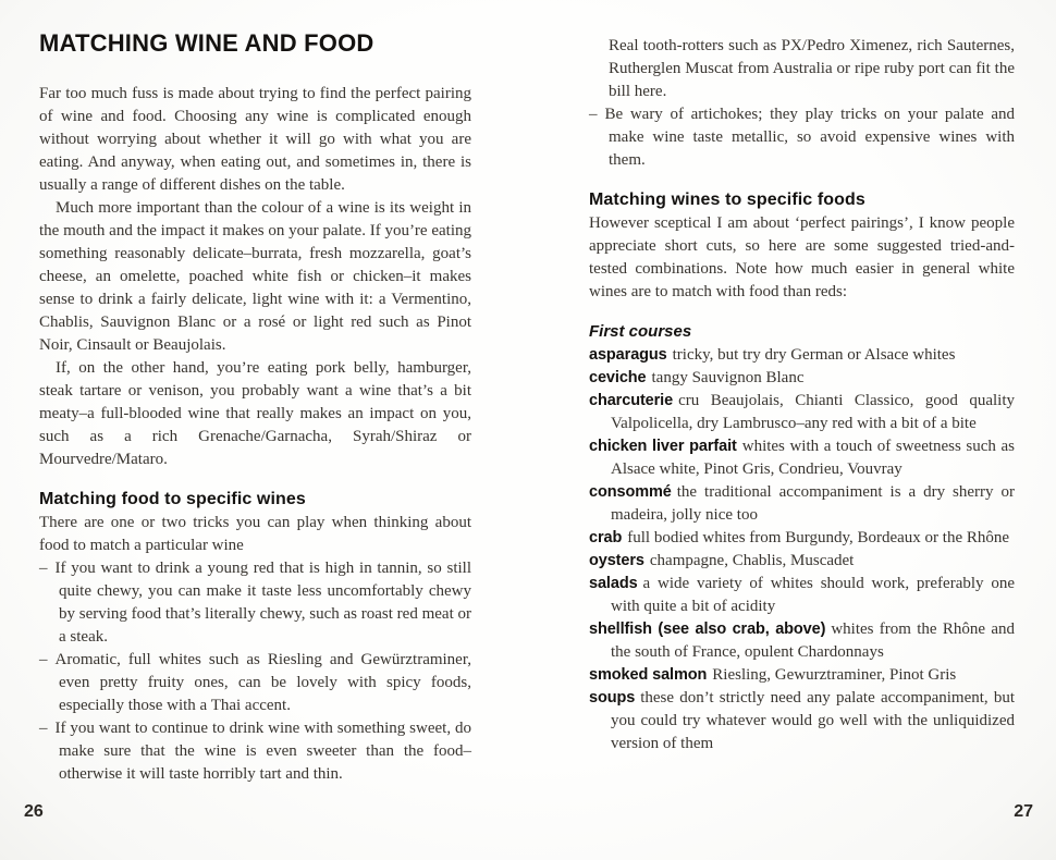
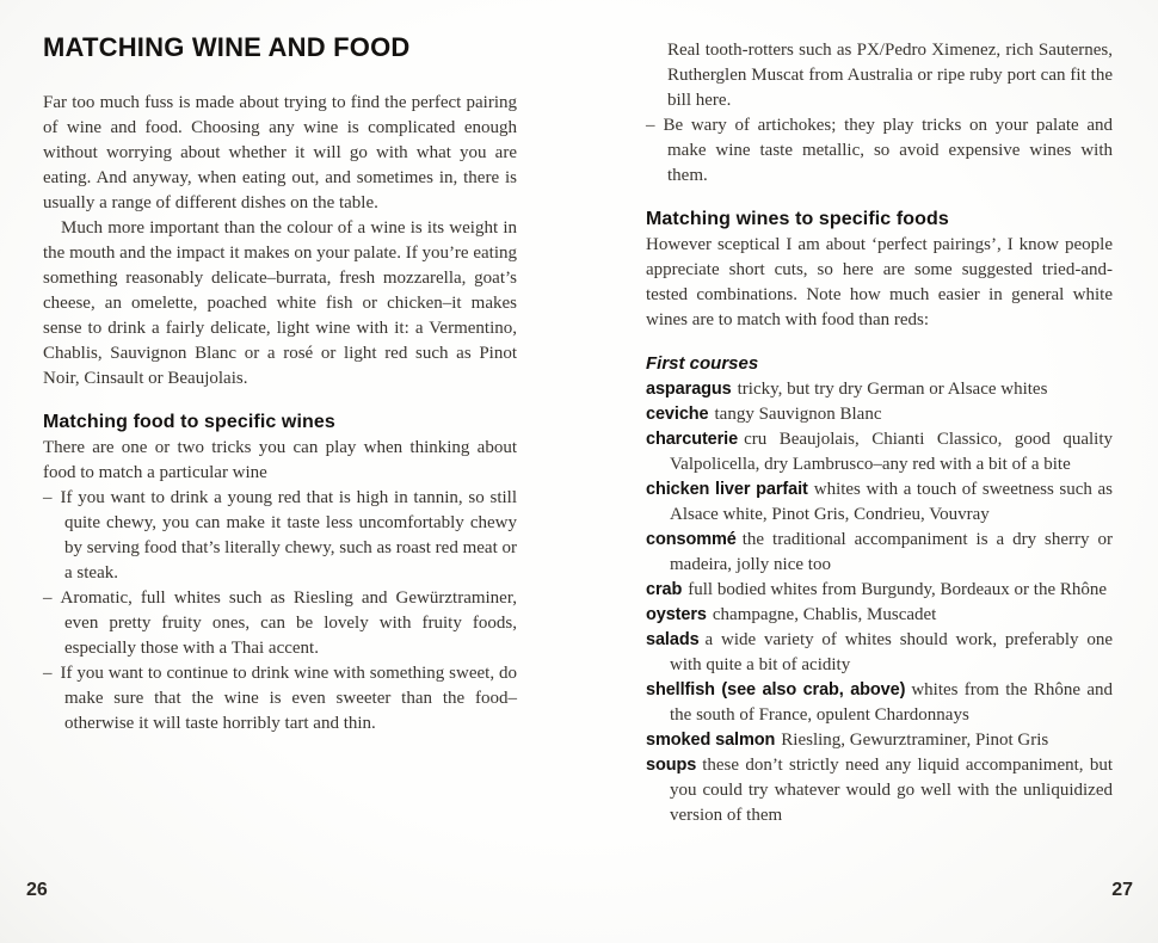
  MATCHING WINE AND FOOD
  Far too much fuss is made about trying to find the perfect pairing of wine and food. Choosing any wine is complicated enough without worrying about whether it will go with what you are eating. And anyway, when eating out, and sometimes in, there is usually a range of different dishes on the table.
  Much more important than the colour of a wine is its weight in the mouth and the impact it makes on your palate. If you’re eating something reasonably delicate–burrata, fresh mozzarella, goat’s cheese, an omelette, poached white fish or chicken–it makes sense to drink a fairly delicate, light wine with it: a Vermentino, Chablis, Sauvignon Blanc or a rosé or light red such as Pinot Noir, Cinsault or Beaujolais.
- If, on the other hand, you’re eating pork belly, hamburger, steak tartare or venison, you probably want a wine that’s a bit meaty–a full-blooded wine that really makes an impact on you, such as a rich Grenache/Garnacha, Syrah/Shiraz or Mourvedre/Mataro.
  Matching food to specific wines
  There are one or two tricks you can play when thinking about food to match a particular wine
  – If you want to drink a young red that is high in tannin, so still quite chewy, you can make it taste less uncomfortably chewy by serving food that’s literally chewy, such as roast red meat or a steak.
- – Aromatic, full whites such as Riesling and Gewürztraminer, even pretty fruity ones, can be lovely with spicy foods, especially those with a Thai accent.
+ – Aromatic, full whites such as Riesling and Gewürztraminer, even pretty fruity ones, can be lovely with fruity foods, especially those with a Thai accent.
  – If you want to continue to drink wine with something sweet, do make sure that the wine is even sweeter than the food–otherwise it will taste horribly tart and thin.
  Real tooth-rotters such as PX/Pedro Ximenez, rich Sauternes, Rutherglen Muscat from Australia or ripe ruby port can fit the bill here.
  – Be wary of artichokes; they play tricks on your palate and make wine taste metallic, so avoid expensive wines with them.
  Matching wines to specific foods
  However sceptical I am about ‘perfect pairings’, I know people appreciate short cuts, so here are some suggested tried-and-tested combinations. Note how much easier in general white wines are to match with food than reds:
  First courses
  asparagus tricky, but try dry German or Alsace whites
  ceviche tangy Sauvignon Blanc
  charcuterie cru Beaujolais, Chianti Classico, good quality Valpolicella, dry Lambrusco–any red with a bit of a bite
  chicken liver parfait whites with a touch of sweetness such as Alsace white, Pinot Gris, Condrieu, Vouvray
  consommé the traditional accompaniment is a dry sherry or madeira, jolly nice too
  crab full bodied whites from Burgundy, Bordeaux or the Rhône
  oysters champagne, Chablis, Muscadet
  salads a wide variety of whites should work, preferably one with quite a bit of acidity
  shellfish (see also crab, above) whites from the Rhône and the south of France, opulent Chardonnays
  smoked salmon Riesling, Gewurztraminer, Pinot Gris
- soups these don’t strictly need any palate accompaniment, but you could try whatever would go well with the unliquidized version of them
+ soups these don’t strictly need any liquid accompaniment, but you could try whatever would go well with the unliquidized version of them
  26
  27
